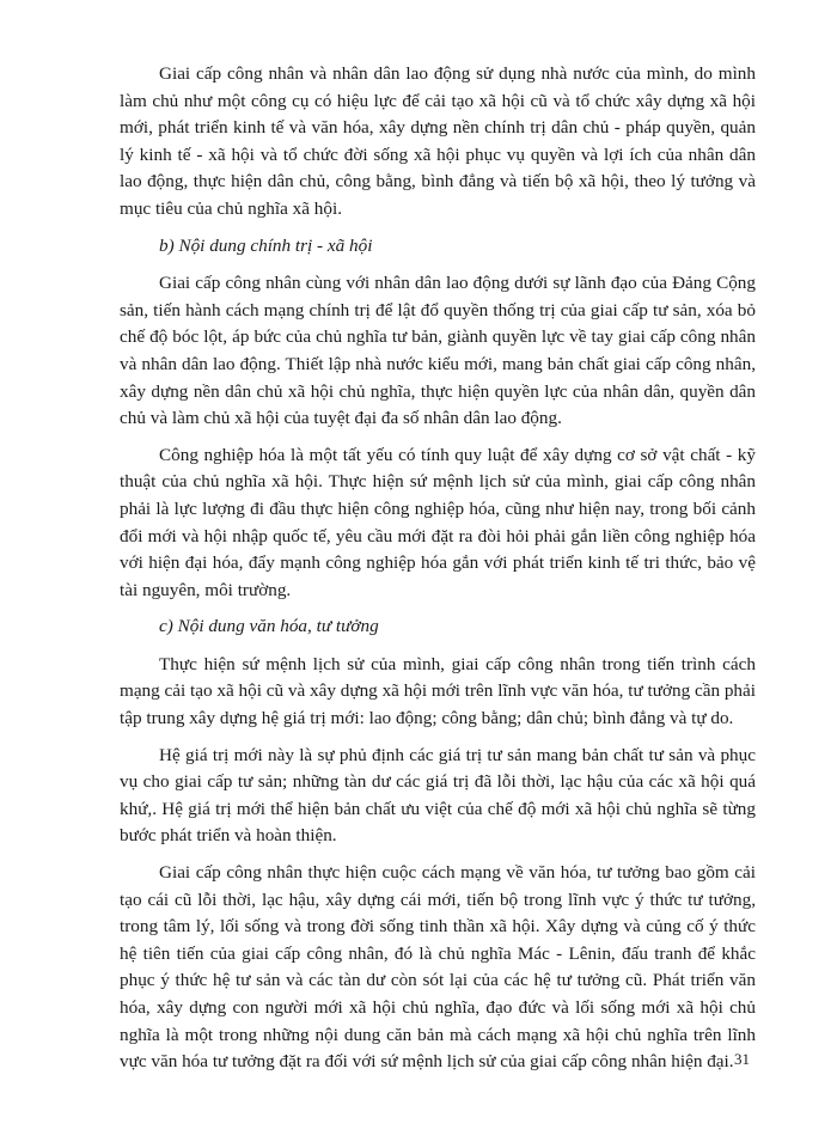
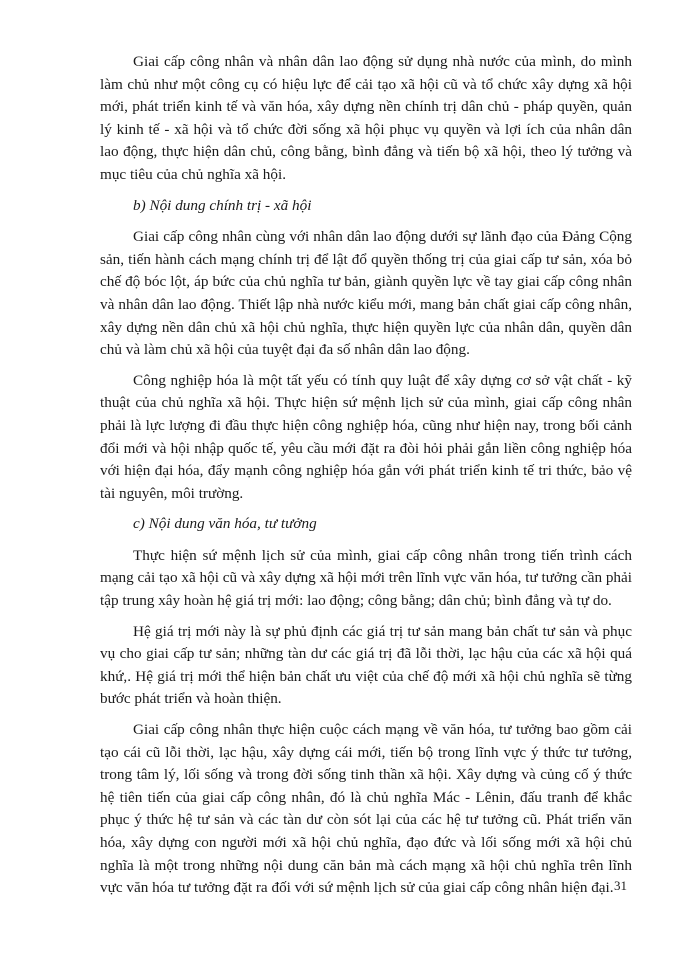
  Giai cấp công nhân và nhân dân lao động sử dụng nhà nước của mình, do mình làm chủ như một công cụ có hiệu lực để cải tạo xã hội cũ và tổ chức xây dựng xã hội mới, phát triển kinh tế và văn hóa, xây dựng nền chính trị dân chủ - pháp quyền, quản lý kinh tế - xã hội và tổ chức đời sống xã hội phục vụ quyền và lợi ích của nhân dân lao động, thực hiện dân chủ, công bằng, bình đẳng và tiến bộ xã hội, theo lý tưởng và mục tiêu của chủ nghĩa xã hội.
  b) Nội dung chính trị - xã hội
  Giai cấp công nhân cùng với nhân dân lao động dưới sự lãnh đạo của Đảng Cộng sản, tiến hành cách mạng chính trị để lật đổ quyền thống trị của giai cấp tư sản, xóa bỏ chế độ bóc lột, áp bức của chủ nghĩa tư bản, giành quyền lực về tay giai cấp công nhân và nhân dân lao động. Thiết lập nhà nước kiểu mới, mang bản chất giai cấp công nhân, xây dựng nền dân chủ xã hội chủ nghĩa, thực hiện quyền lực của nhân dân, quyền dân chủ và làm chủ xã hội của tuyệt đại đa số nhân dân lao động.
  Công nghiệp hóa là một tất yếu có tính quy luật để xây dựng cơ sở vật chất - kỹ thuật của chủ nghĩa xã hội. Thực hiện sứ mệnh lịch sử của mình, giai cấp công nhân phải là lực lượng đi đầu thực hiện công nghiệp hóa, cũng như hiện nay, trong bối cảnh đổi mới và hội nhập quốc tế, yêu cầu mới đặt ra đòi hỏi phải gắn liền công nghiệp hóa với hiện đại hóa, đẩy mạnh công nghiệp hóa gắn với phát triển kinh tế tri thức, bảo vệ tài nguyên, môi trường.
  c) Nội dung văn hóa, tư tưởng
- Thực hiện sứ mệnh lịch sử của mình, giai cấp công nhân trong tiến trình cách mạng cải tạo xã hội cũ và xây dựng xã hội mới trên lĩnh vực văn hóa, tư tưởng cần phải tập trung xây dựng hệ giá trị mới: lao động; công bằng; dân chủ; bình đẳng và tự do.
+ Thực hiện sứ mệnh lịch sử của mình, giai cấp công nhân trong tiến trình cách mạng cải tạo xã hội cũ và xây dựng xã hội mới trên lĩnh vực văn hóa, tư tưởng cần phải tập trung xây hoàn hệ giá trị mới: lao động; công bằng; dân chủ; bình đẳng và tự do.
  Hệ giá trị mới này là sự phủ định các giá trị tư sản mang bản chất tư sản và phục vụ cho giai cấp tư sản; những tàn dư các giá trị đã lỗi thời, lạc hậu của các xã hội quá khứ,. Hệ giá trị mới thể hiện bản chất ưu việt của chế độ mới xã hội chủ nghĩa sẽ từng bước phát triển và hoàn thiện.
  Giai cấp công nhân thực hiện cuộc cách mạng về văn hóa, tư tưởng bao gồm cải tạo cái cũ lỗi thời, lạc hậu, xây dựng cái mới, tiến bộ trong lĩnh vực ý thức tư tưởng, trong tâm lý, lối sống và trong đời sống tinh thần xã hội. Xây dựng và củng cố ý thức hệ tiên tiến của giai cấp công nhân, đó là chủ nghĩa Mác - Lênin, đấu tranh để khắc phục ý thức hệ tư sản và các tàn dư còn sót lại của các hệ tư tưởng cũ. Phát triển văn hóa, xây dựng con người mới xã hội chủ nghĩa, đạo đức và lối sống mới xã hội chủ nghĩa là một trong những nội dung căn bản mà cách mạng xã hội chủ nghĩa trên lĩnh vực văn hóa tư tưởng đặt ra đối với sứ mệnh lịch sử của giai cấp công nhân hiện đại.
  31
